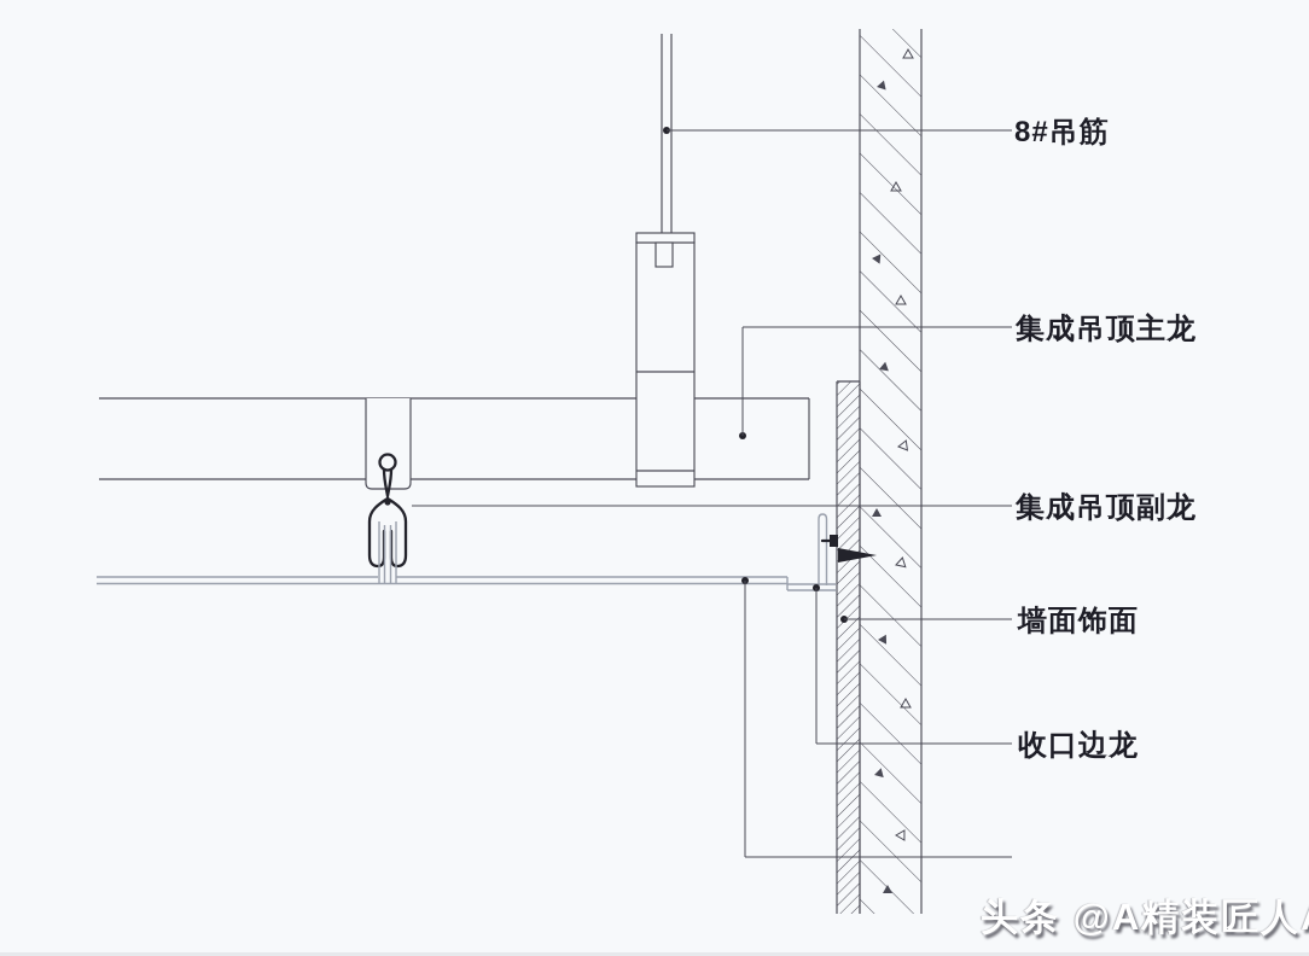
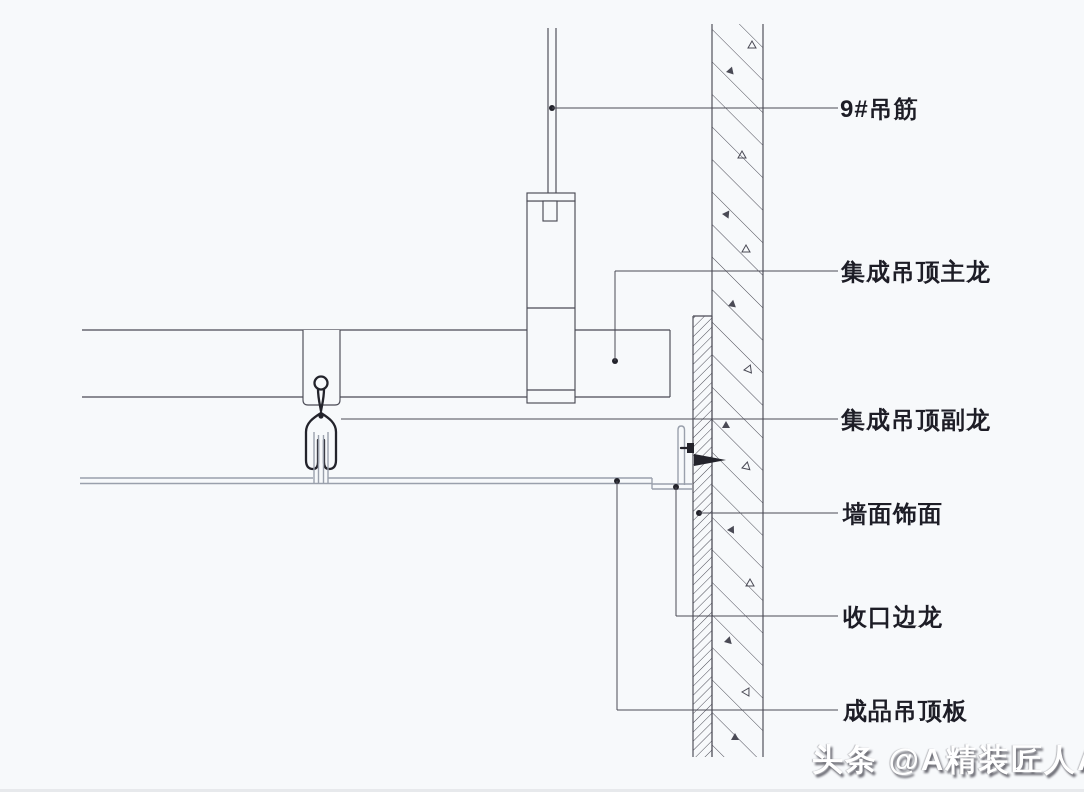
- 8#吊筋
+ 9#吊筋
  集成吊顶主龙
  集成吊顶副龙
  墙面饰面
  收口边龙
+ 成品吊顶板
  头条 @A精装匠人
